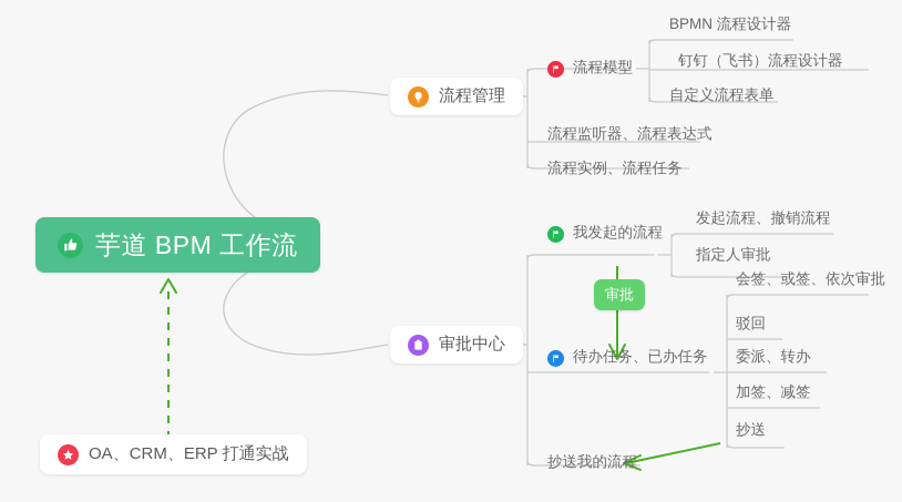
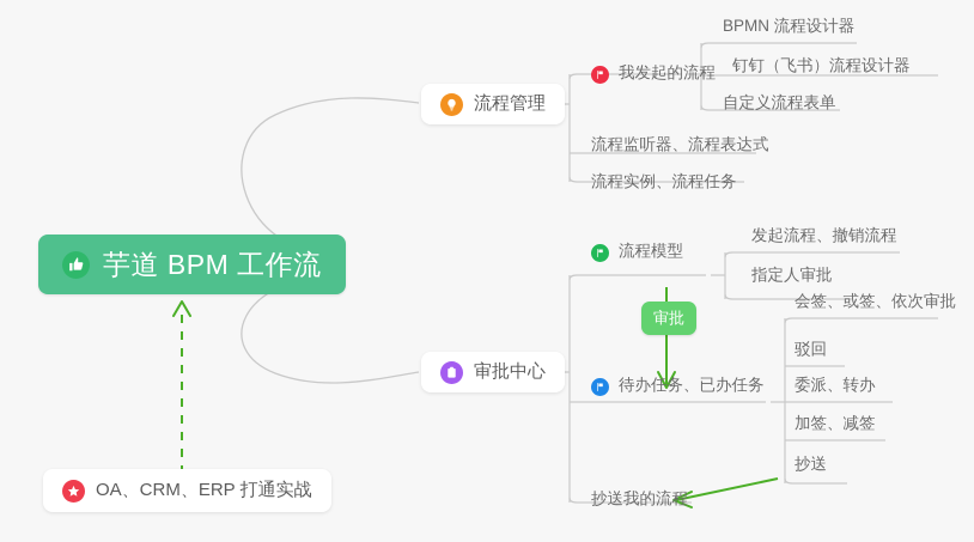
  芋道 BPM 工作流
  OA、CRM、ERP 打通实战
  流程管理
- 流程模型
+ 我发起的流程
  BPMN 流程设计器
  钉钉（飞书）流程设计器
  自定义流程表单
  流程监听器、流程表达式
  流程实例、流程任务
  审批中心
- 我发起的流程
+ 流程模型
  发起流程、撤销流程
  指定人审批
  审批
  待办任务、已办任务
  会签、或签、依次审批
  驳回
  委派、转办
  加签、减签
  抄送
  抄送我的流程
